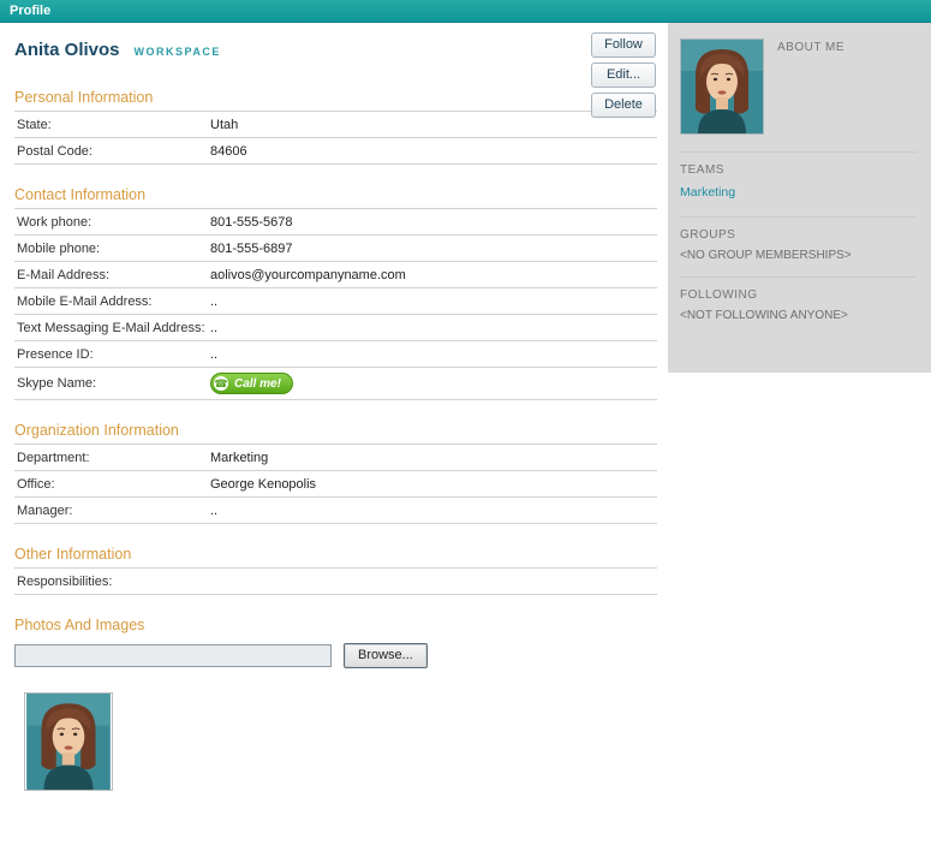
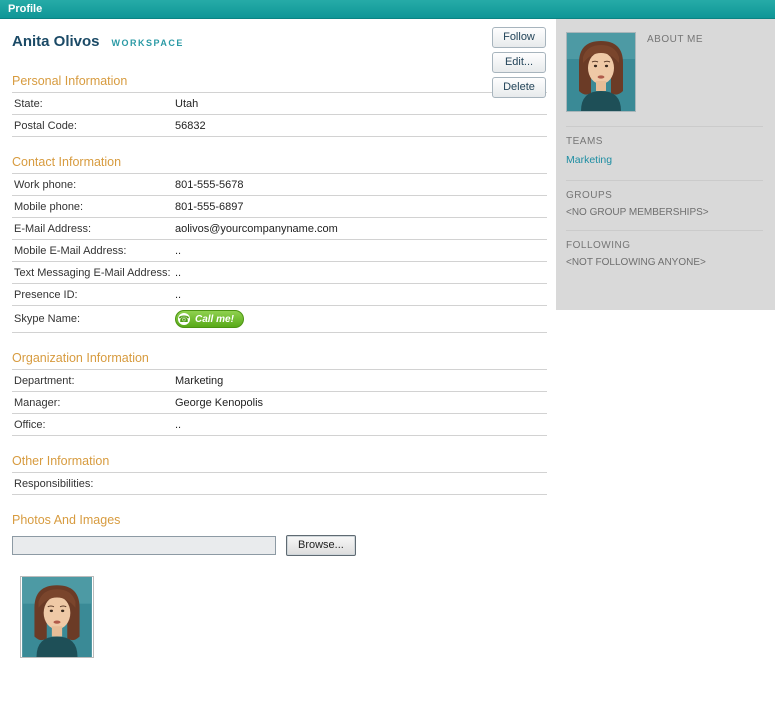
  Profile
  Anita Olivos
  WORKSPACE
  Follow
  Edit...
  Delete
  Personal Information
  State:
  Utah
  Postal Code:
- 84606
+ 56832
  Contact Information
  Work phone:
  801-555-5678
  Mobile phone:
  801-555-6897
  E-Mail Address:
  aolivos@yourcompanyname.com
  Mobile E-Mail Address:
  ..
  Text Messaging E-Mail Address:
  ..
  Presence ID:
  ..
  Skype Name:
  ☎
  Call me!
  Organization Information
  Department:
  Marketing
- Office:
+ Manager:
  George Kenopolis
- Manager:
+ Office:
  ..
  Other Information
  Responsibilities:
  Photos And Images
  Browse...
  ABOUT ME
  TEAMS
  Marketing
  GROUPS
  <NO GROUP MEMBERSHIPS>
  FOLLOWING
  <NOT FOLLOWING ANYONE>
